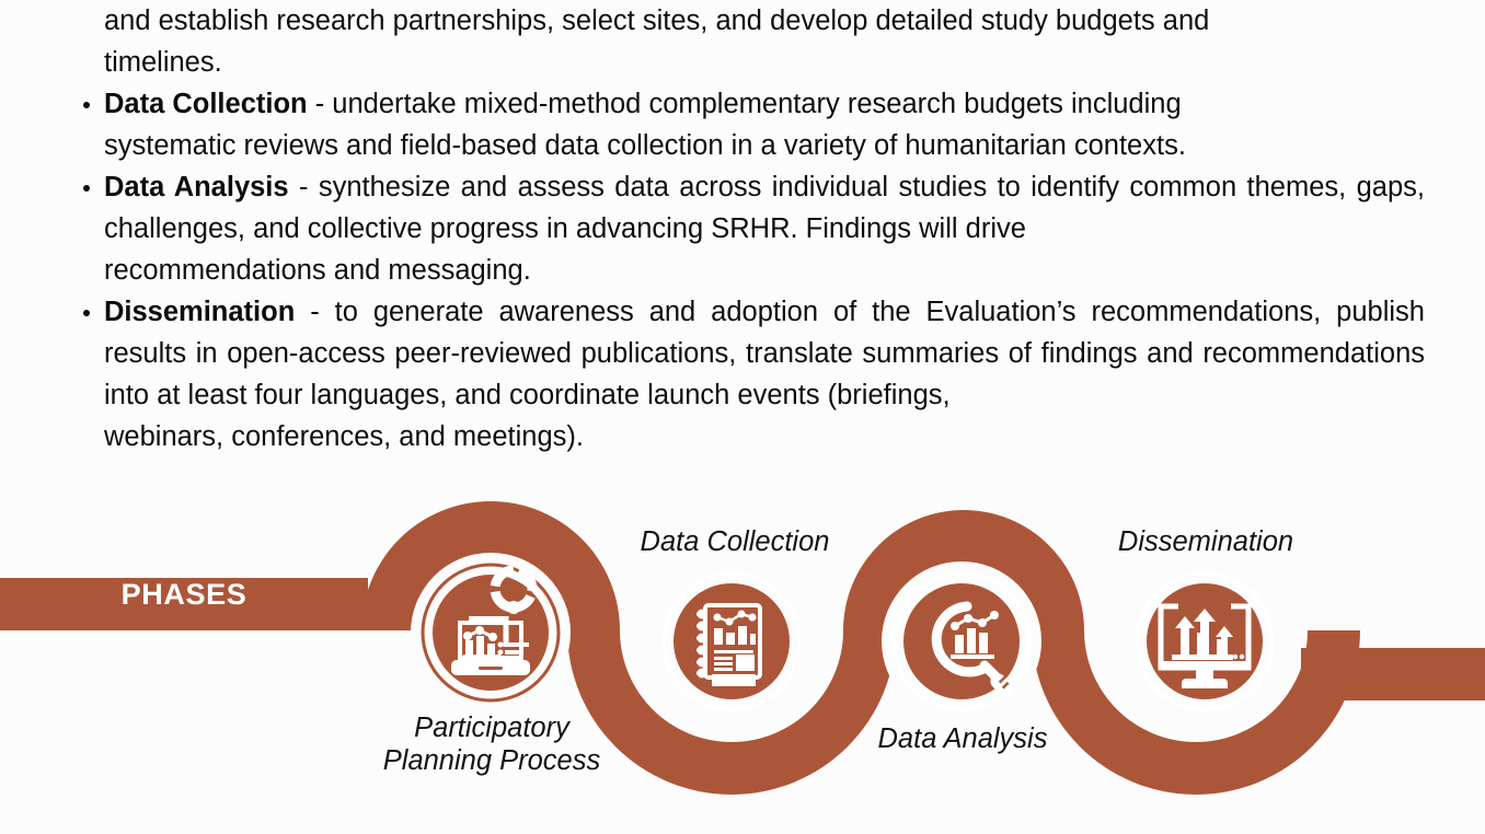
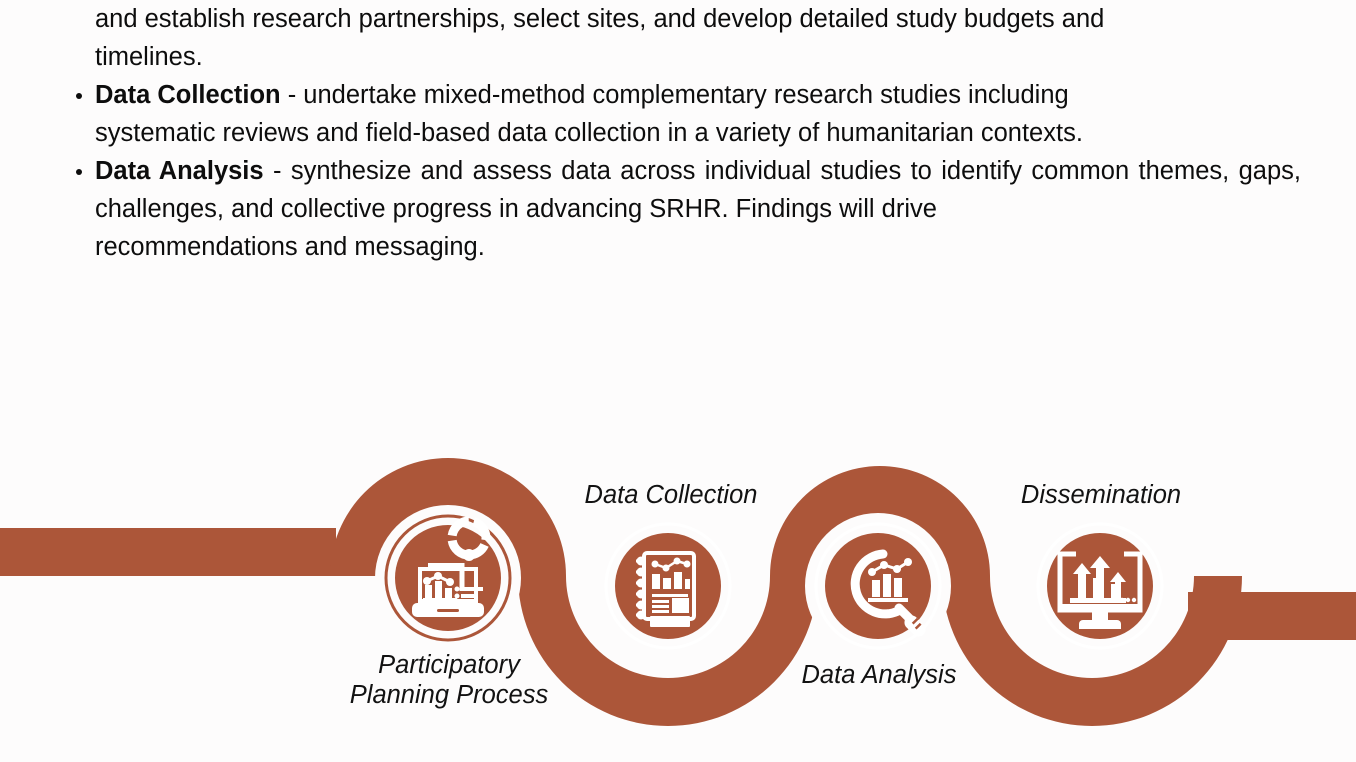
  and establish research partnerships, select sites, and develop detailed study budgets and
  timelines.
- Data Collection - undertake mixed-method complementary research budgets including
+ Data Collection - undertake mixed-method complementary research studies including
  systematic reviews and field-based data collection in a variety of humanitarian contexts.
  Data Analysis - synthesize and assess data across individual studies to identify common themes, gaps, challenges, and collective progress in advancing SRHR. Findings will drive
  recommendations and messaging.
- Dissemination - to generate awareness and adoption of the Evaluation’s recommendations, publish results in open-access peer-reviewed publications, translate summaries of findings and recommendations into at least four languages, and coordinate launch events (briefings,
- webinars, conferences, and meetings).
- PHASES
  Participatory
  Planning Process
  Data Collection
  Data Analysis
  Dissemination
